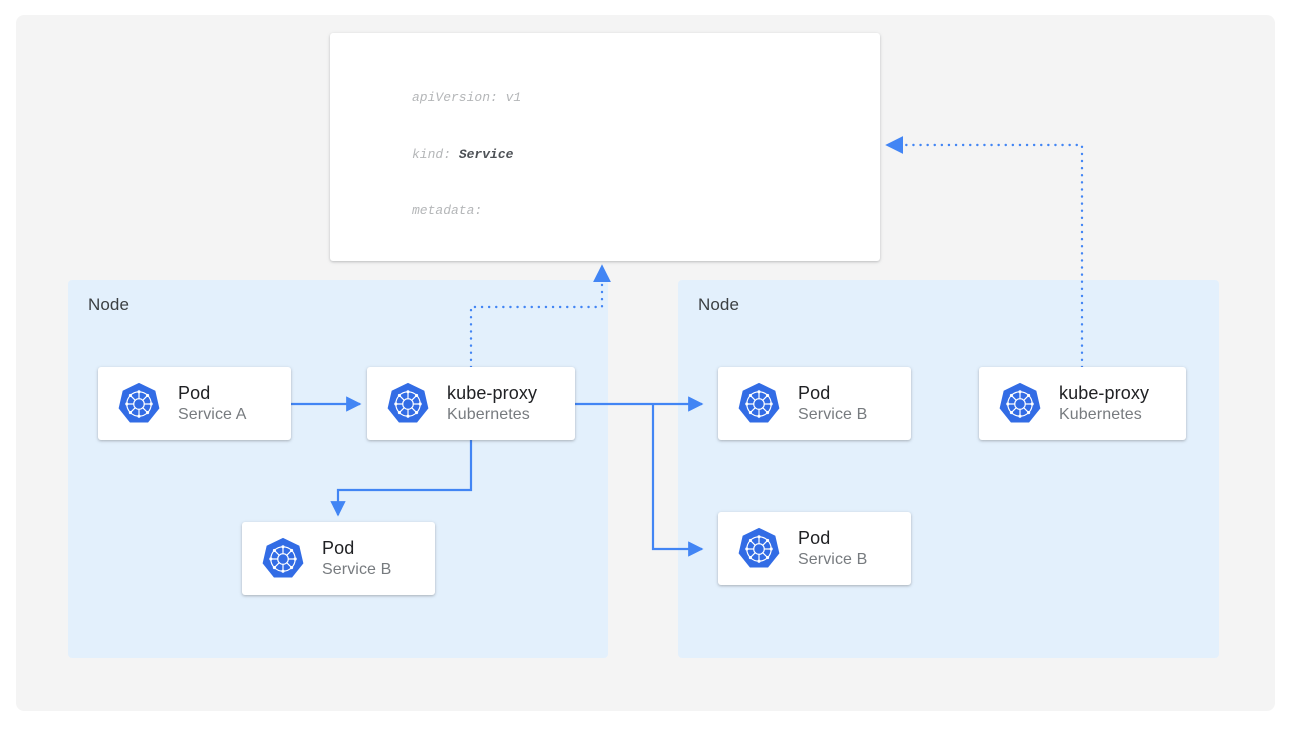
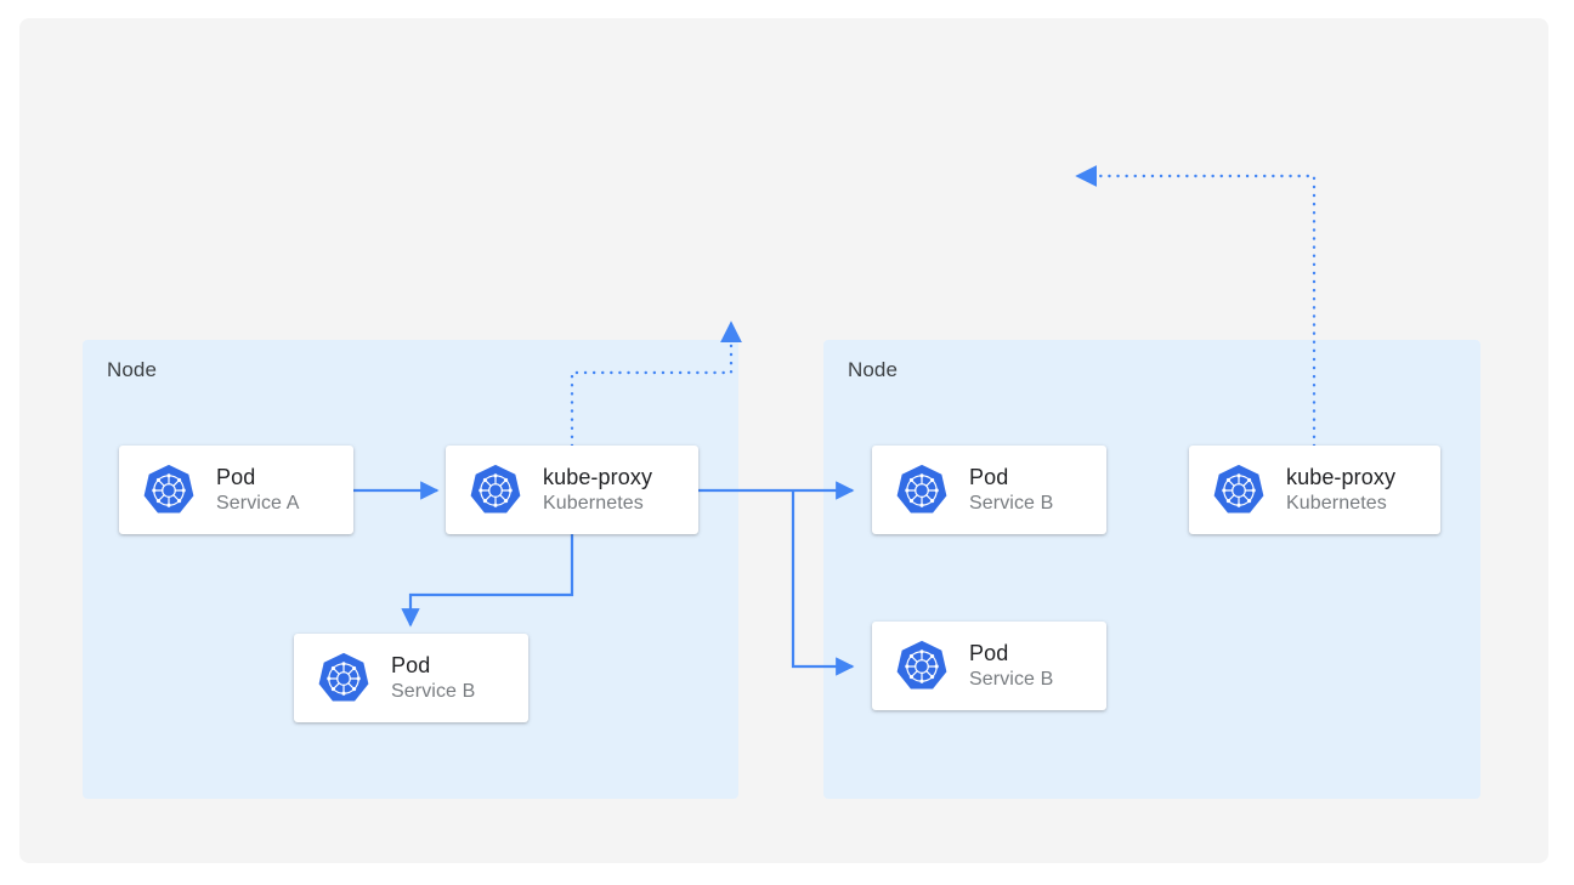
  Node
  Node
- apiVersion: v1
- kind: Service
- metadata:
  Pod
  Service A
  kube-proxy
  Kubernetes
  Pod
  Service B
  Pod
  Service B
  kube-proxy
  Kubernetes
  Pod
  Service B
